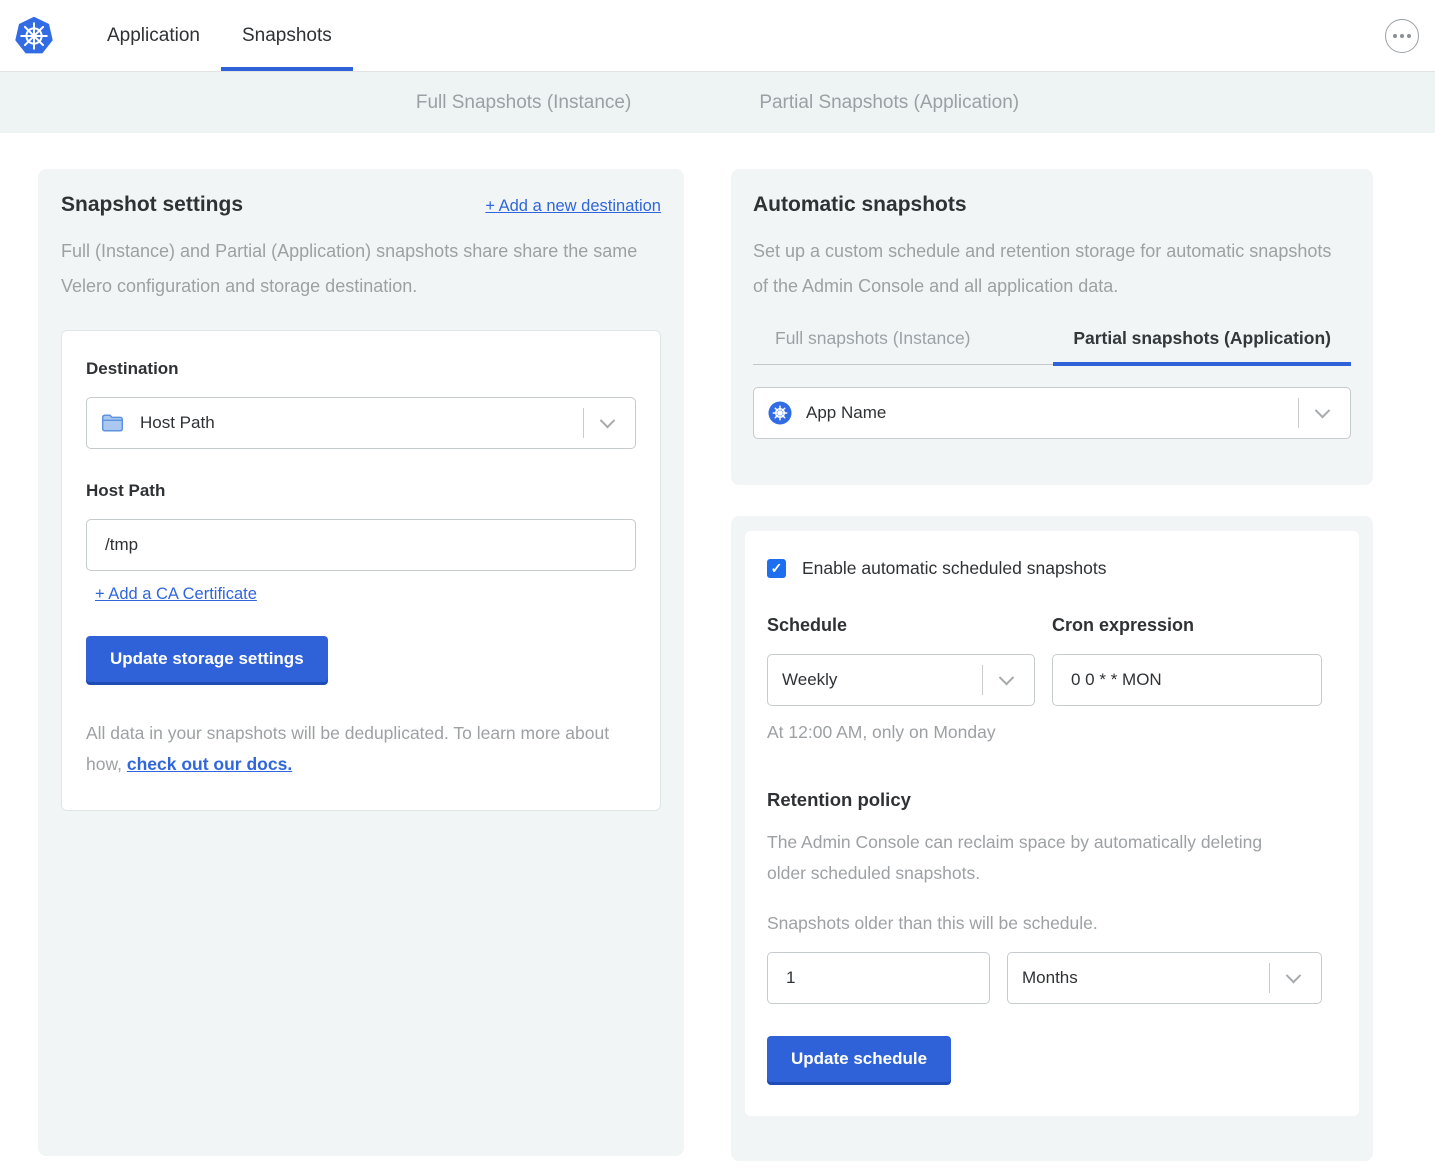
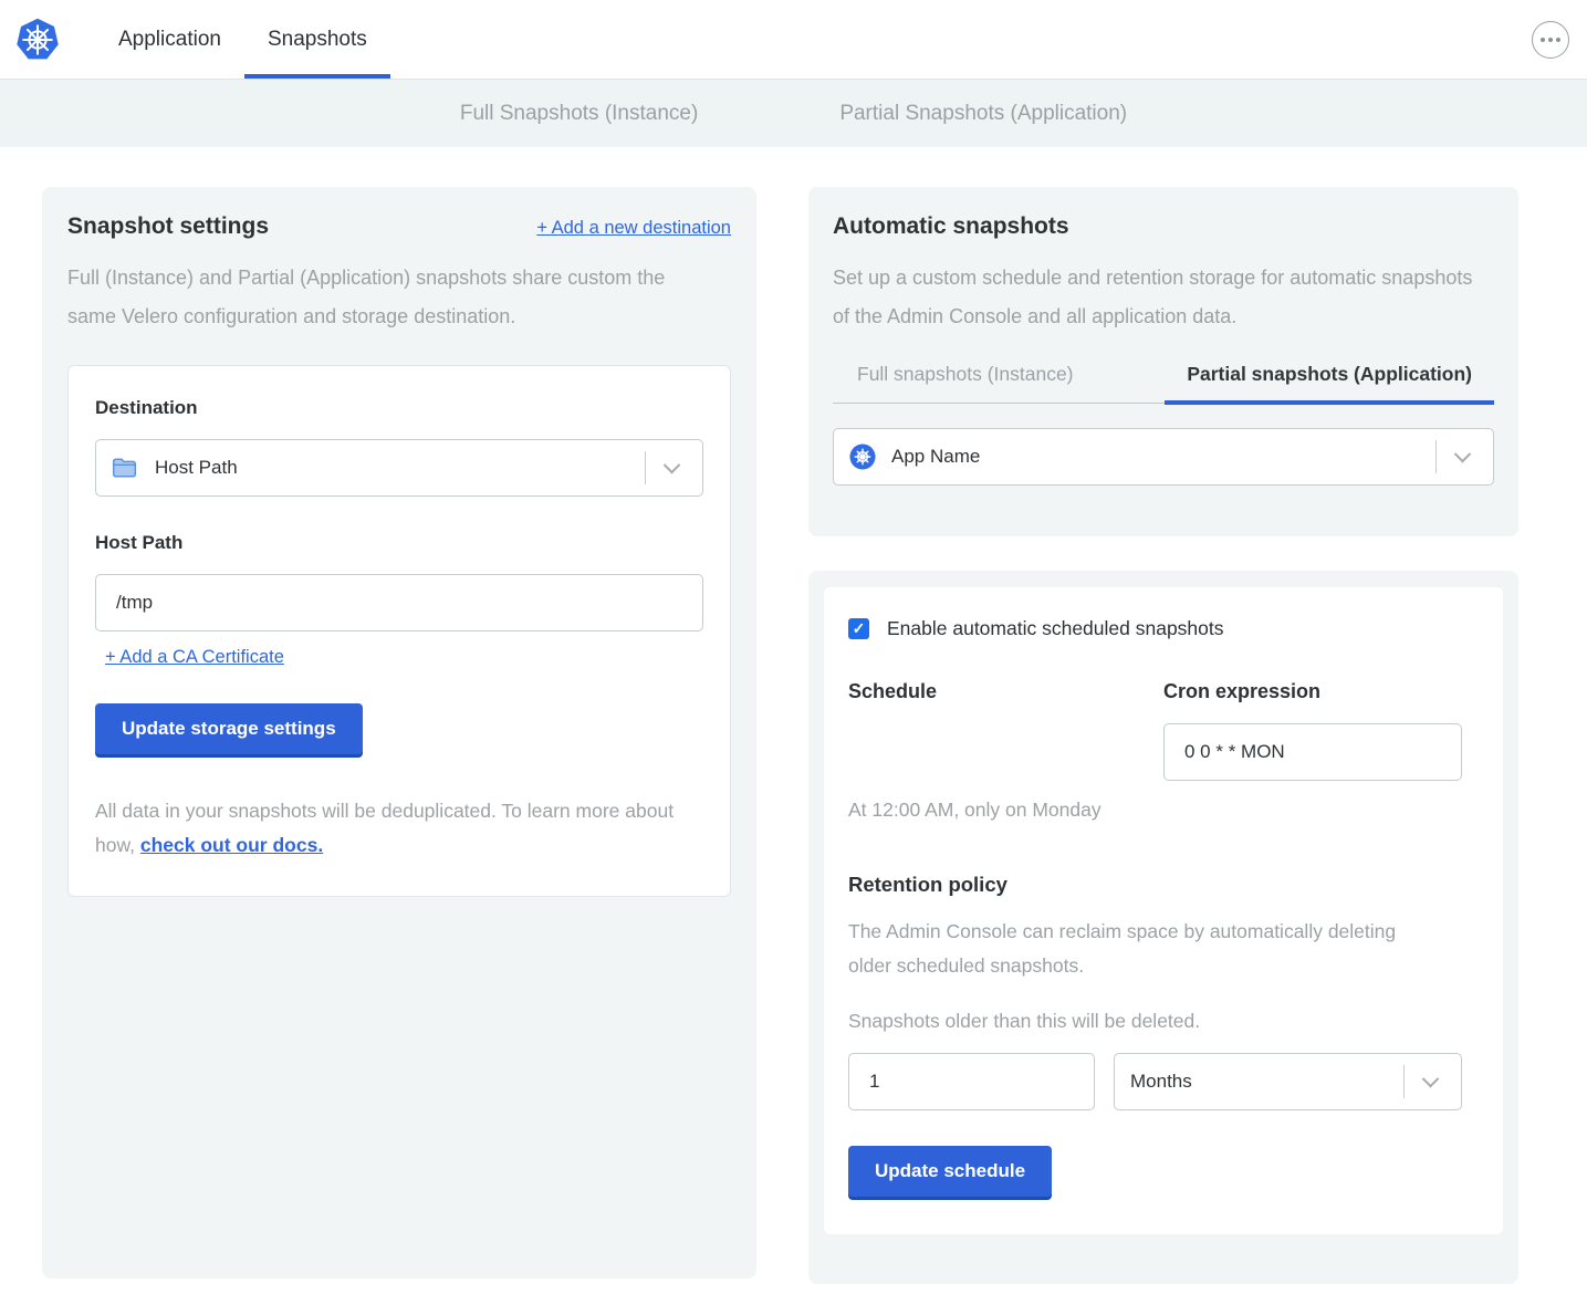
  Application
  Snapshots
  Full Snapshots (Instance)
  Partial Snapshots (Application)
  Snapshot settings
  + Add a new destination
- Full (Instance) and Partial (Application) snapshots share share the same Velero configuration and storage destination.
+ Full (Instance) and Partial (Application) snapshots share custom the same Velero configuration and storage destination.
  Destination
  Host Path
  Host Path
  /tmp
  + Add a CA Certificate
  Update storage settings
  All data in your snapshots will be deduplicated. To learn more about how, check out our docs.
  Automatic snapshots
  Set up a custom schedule and retention storage for automatic snapshots of the Admin Console and all application data.
  Full snapshots (Instance)
  Partial snapshots (Application)
  App Name
  ✓
  Enable automatic scheduled snapshots
  Schedule
- Weekly
  Cron expression
  0 0 * * MON
  At 12:00 AM, only on Monday
  Retention policy
  The Admin Console can reclaim space by automatically deleting older scheduled snapshots.
- Snapshots older than this will be schedule.
+ Snapshots older than this will be deleted.
  1
  Months
  Update schedule
